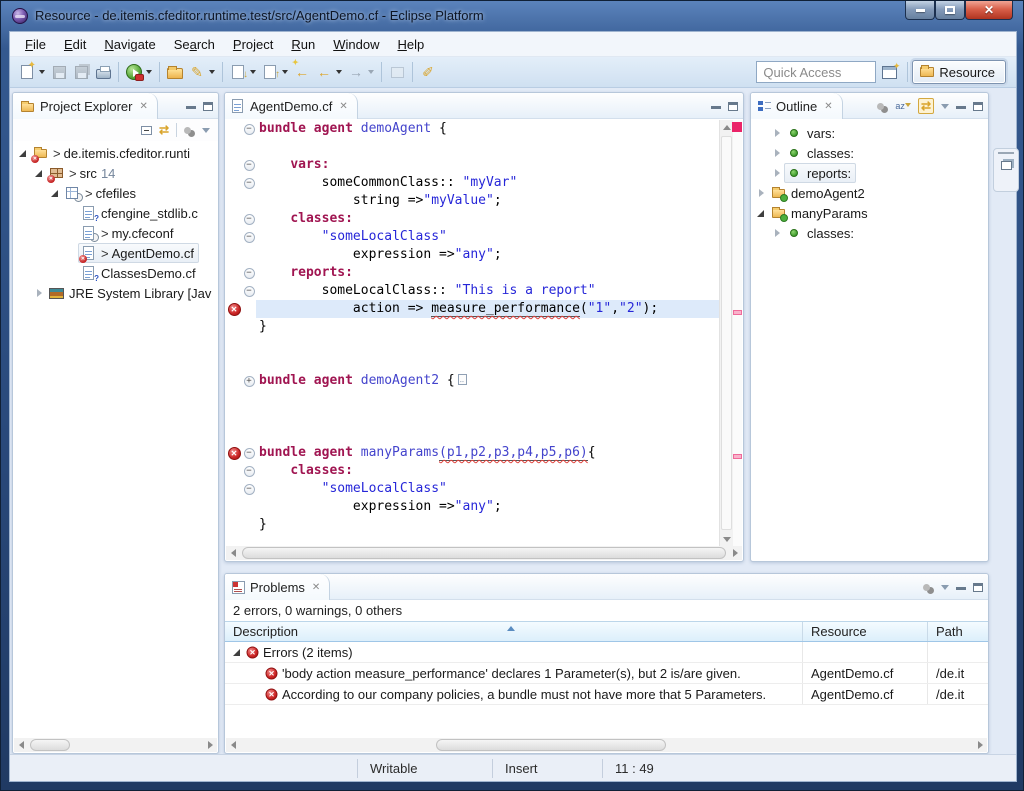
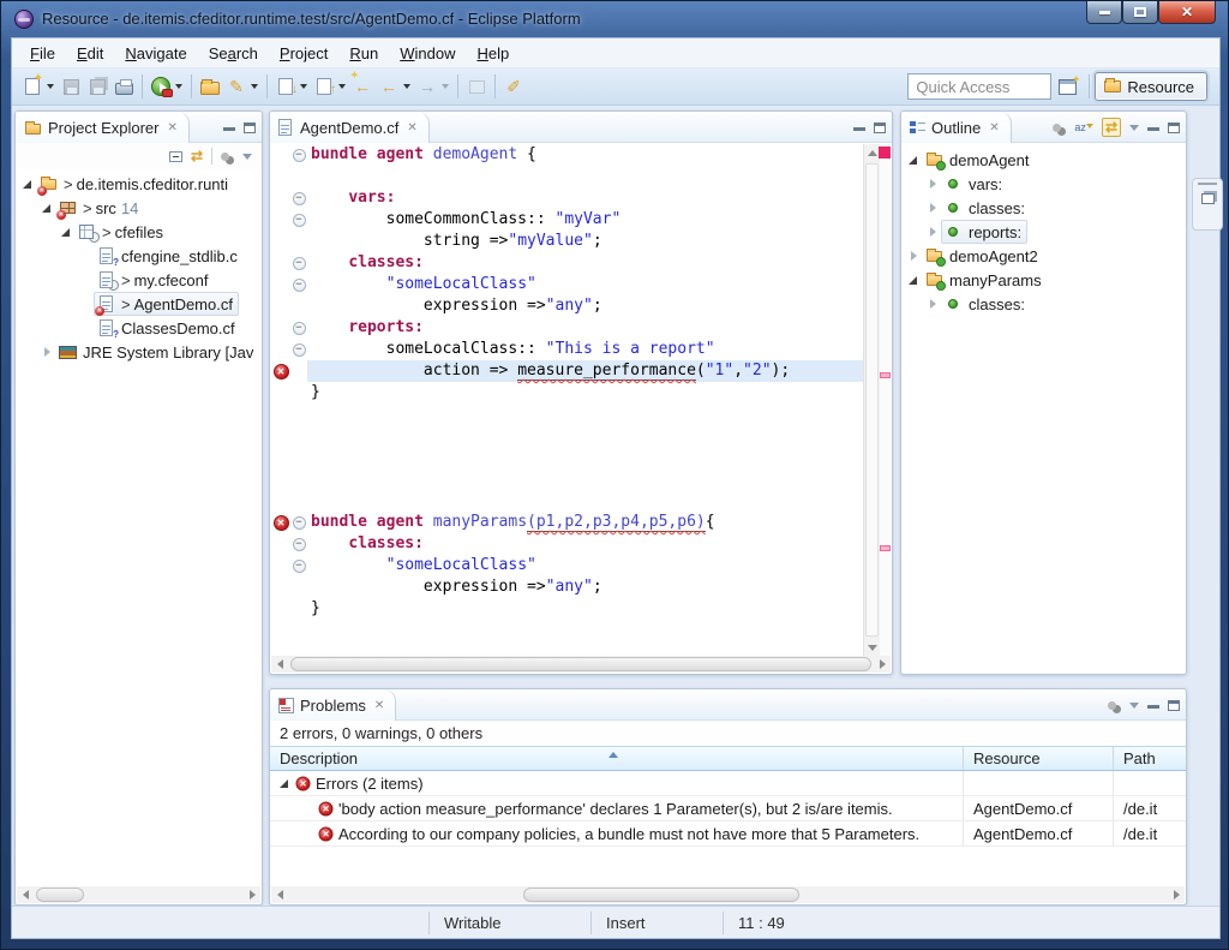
  Resource - de.itemis.cfeditor.runtime.test/src/AgentDemo.cf - Eclipse Platform
  ✕
  File
  Edit
  Navigate
  Search
  Project
  Run
  Window
  Help
  ✎
  ←
  ←
  →
  ✐
  Quick Access
  Resource
  Project Explorer
  ✕
  ⇄
  >
  de.itemis.cfeditor.runti
  >
  src
  14
  >
  cfefiles
  cfengine_stdlib.c
  >
  my.cfeconf
  >
  AgentDemo.cf
  ClassesDemo.cf
  JRE System Library [Jav
  AgentDemo.cf
  ✕
  −
  bundle agent demoAgent {
  −
  vars:
  −
  someCommonClass:: "myVar"
  string =>"myValue";
  −
  classes:
  −
  "someLocalClass"
  expression =>"any";
  −
  reports:
  −
  someLocalClass:: "This is a report"
  ✕
  action => measure_performance("1","2");
  }
- +
- bundle agent demoAgent2 {
  ✕
  −
  bundle agent manyParams(p1,p2,p3,p4,p5,p6){
  −
  classes:
  −
  "someLocalClass"
  expression =>"any";
  }
  Outline
  ✕
  az
  ⇄
+ demoAgent
  vars:
  classes:
  reports:
  demoAgent2
  manyParams
  classes:
  Problems
  ✕
  2 errors, 0 warnings, 0 others
  Description
  Resource
  Path
  ✕
  Errors (2 items)
  ✕
- 'body action measure_performance' declares 1 Parameter(s), but 2 is/are given.
+ 'body action measure_performance' declares 1 Parameter(s), but 2 is/are itemis.
  AgentDemo.cf
  /de.it
  ✕
  According to our company policies, a bundle must not have more that 5 Parameters.
  AgentDemo.cf
  /de.it
  Writable
  Insert
  11 : 49
